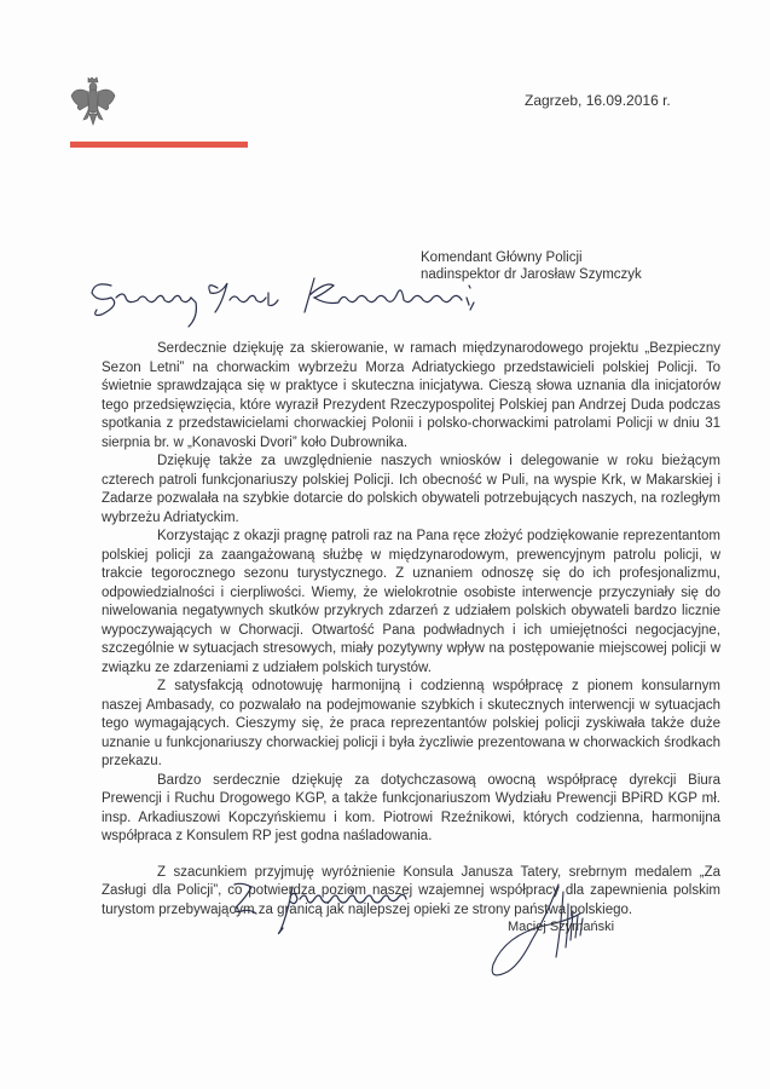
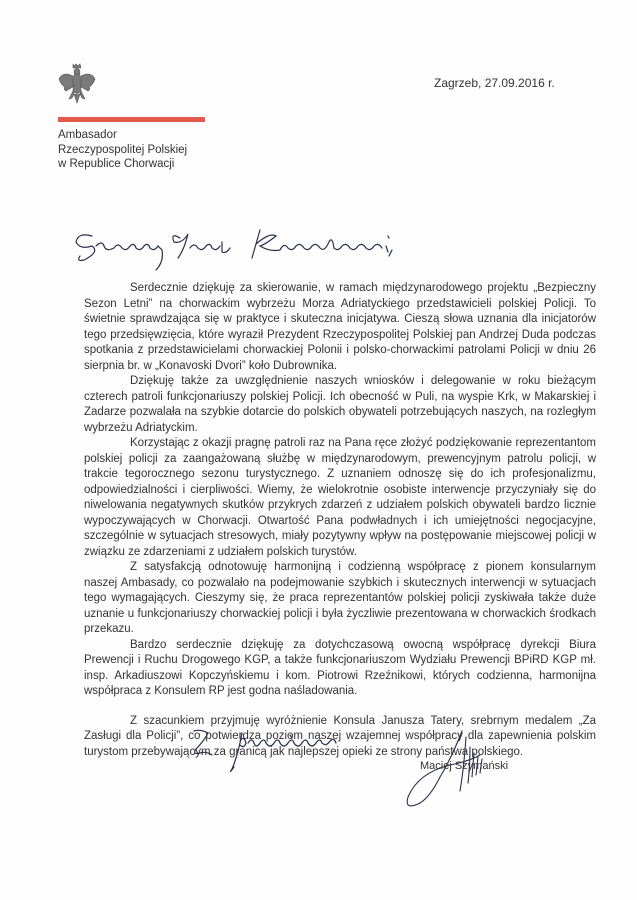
+ Ambasador
+ Rzeczypospolitej Polskiej
+ w Republice Chorwacji
- Zagrzeb, 16.09.2016 r.
+ Zagrzeb, 27.09.2016 r.
- Komendant Główny Policji
- nadinspektor dr Jarosław Szymczyk
- Serdecznie dziękuję za skierowanie, w ramach międzynarodowego projektu „Bezpieczny Sezon Letni” na chorwackim wybrzeżu Morza Adriatyckiego przedstawicieli polskiej Policji. To świetnie sprawdzająca się w praktyce i skuteczna inicjatywa. Cieszą słowa uznania dla inicjatorów tego przedsięwzięcia, które wyraził Prezydent Rzeczypospolitej Polskiej pan Andrzej Duda podczas spotkania z przedstawicielami chorwackiej Polonii i polsko-chorwackimi patrolami Policji w dniu 31 sierpnia br. w „Konavoski Dvori” koło Dubrownika.
+ Serdecznie dziękuję za skierowanie, w ramach międzynarodowego projektu „Bezpieczny Sezon Letni” na chorwackim wybrzeżu Morza Adriatyckiego przedstawicieli polskiej Policji. To świetnie sprawdzająca się w praktyce i skuteczna inicjatywa. Cieszą słowa uznania dla inicjatorów tego przedsięwzięcia, które wyraził Prezydent Rzeczypospolitej Polskiej pan Andrzej Duda podczas spotkania z przedstawicielami chorwackiej Polonii i polsko-chorwackimi patrolami Policji w dniu 26 sierpnia br. w „Konavoski Dvori” koło Dubrownika.
  Dziękuję także za uwzględnienie naszych wniosków i delegowanie w roku bieżącym czterech patroli funkcjonariuszy polskiej Policji. Ich obecność w Puli, na wyspie Krk, w Makarskiej i Zadarze pozwalała na szybkie dotarcie do polskich obywateli potrzebujących naszych, na rozległym wybrzeżu Adriatyckim.
  Korzystając z okazji pragnę patroli raz na Pana ręce złożyć podziękowanie reprezentantom polskiej policji za zaangażowaną służbę w międzynarodowym, prewencyjnym patrolu policji, w trakcie tegorocznego sezonu turystycznego. Z uznaniem odnoszę się do ich profesjonalizmu, odpowiedzialności i cierpliwości. Wiemy, że wielokrotnie osobiste interwencje przyczyniały się do niwelowania negatywnych skutków przykrych zdarzeń z udziałem polskich obywateli bardzo licznie wypoczywających w Chorwacji. Otwartość Pana podwładnych i ich umiejętności negocjacyjne, szczególnie w sytuacjach stresowych, miały pozytywny wpływ na postępowanie miejscowej policji w związku ze zdarzeniami z udziałem polskich turystów.
  Z satysfakcją odnotowuję harmonijną i codzienną współpracę z pionem konsularnym naszej Ambasady, co pozwalało na podejmowanie szybkich i skutecznych interwencji w sytuacjach tego wymagających. Cieszymy się, że praca reprezentantów polskiej policji zyskiwała także duże uznanie u funkcjonariuszy chorwackiej policji i była życzliwie prezentowana w chorwackich środkach przekazu.
  Bardzo serdecznie dziękuję za dotychczasową owocną współpracę dyrekcji Biura Prewencji i Ruchu Drogowego KGP, a także funkcjonariuszom Wydziału Prewencji BPiRD KGP mł. insp. Arkadiuszowi Kopczyńskiemu i kom. Piotrowi Rzeźnikowi, których codzienna, harmonijna współpraca z Konsulem RP jest godna naśladowania.
  Z szacunkiem przyjmuję wyróżnienie Konsula Janusza Tatery, srebrnym medalem „Za Zasługi dla Policji”, co potwierdza pozim naszej wzajemnej współprac dla zapewnienia polskim turystom przebywającym za ganicą jak najlepszej opieki ze strony państw polskiego.
  Maciej Szymański
